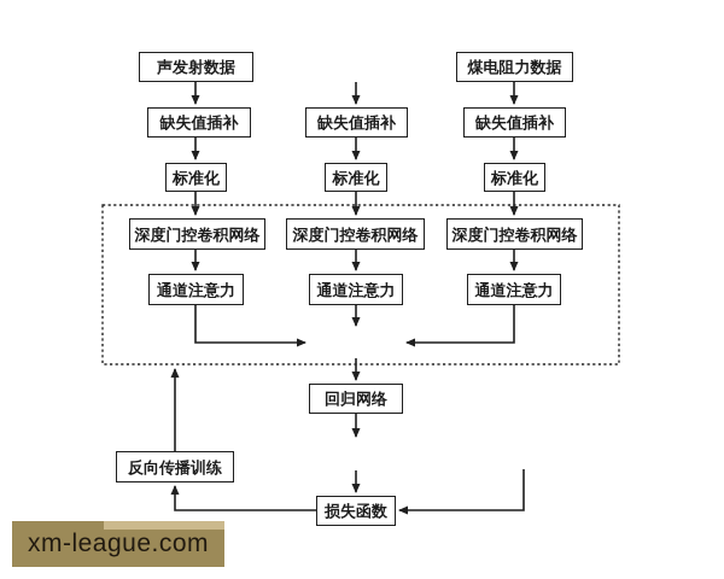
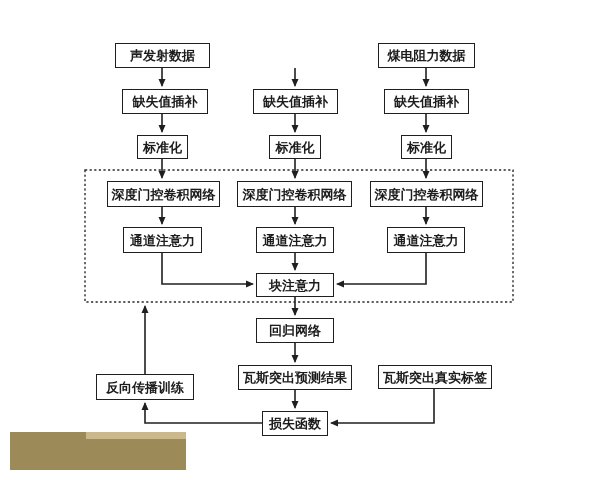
  声发射数据
  煤电阻力数据
  缺失值插补
  缺失值插补
  缺失值插补
  标准化
  标准化
  标准化
  深度门控卷积网络
  深度门控卷积网络
  深度门控卷积网络
  通道注意力
  通道注意力
  通道注意力
+ 块注意力
  回归网络
+ 瓦斯突出预测结果
+ 瓦斯突出真实标签
  损失函数
  反向传播训练
- xm-league.com
